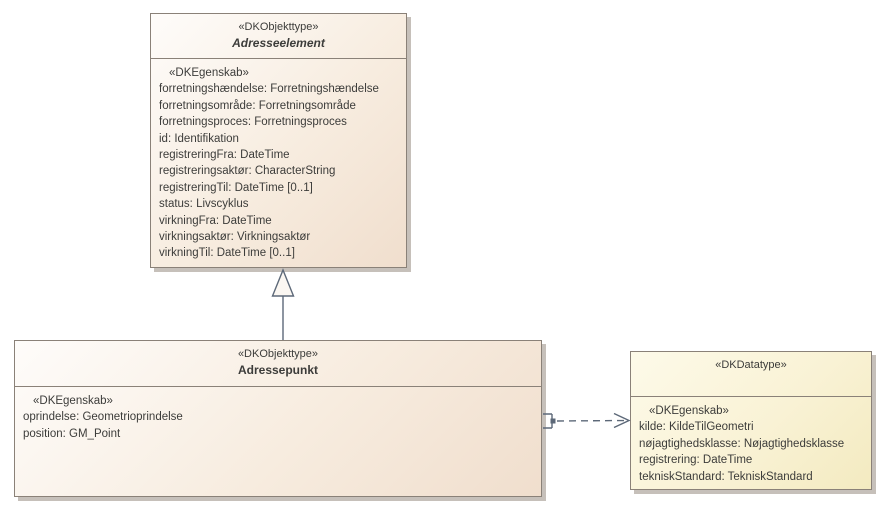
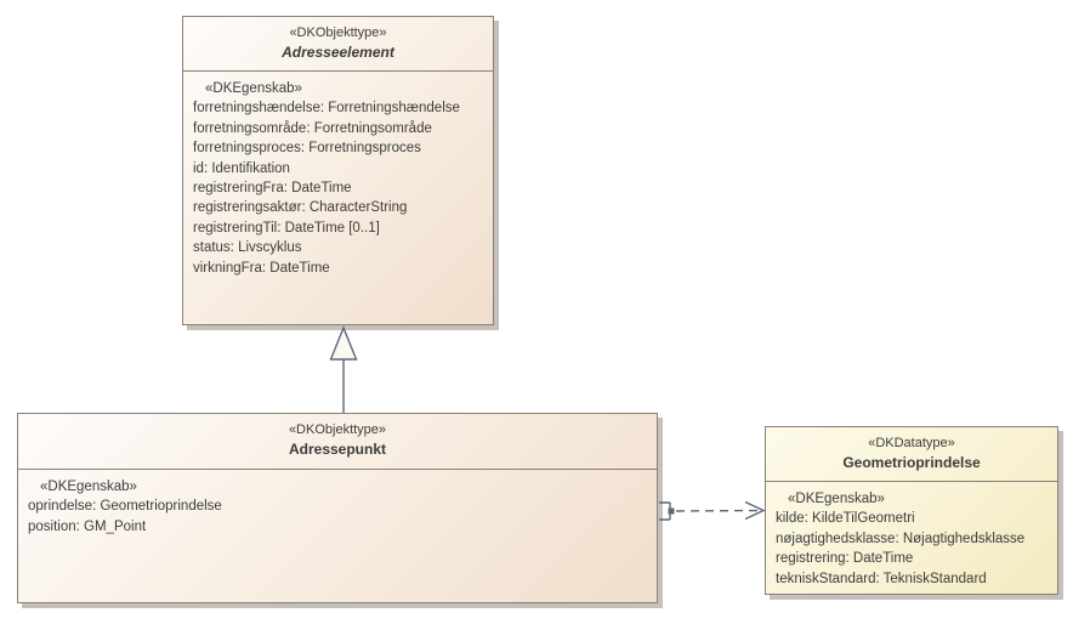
  «DKObjekttype»
  Adresseelement
  «DKEgenskab»
  forretningshændelse: Forretningshændelse
  forretningsområde: Forretningsområde
  forretningsproces: Forretningsproces
  id: Identifikation
  registreringFra: DateTime
  registreringsaktør: CharacterString
  registreringTil: DateTime [0..1]
  status: Livscyklus
  virkningFra: DateTime
- virkningsaktør: Virkningsaktør
- virkningTil: DateTime [0..1]
  «DKObjekttype»
  Adressepunkt
  «DKEgenskab»
  oprindelse: Geometrioprindelse
  position: GM_Point
  «DKDatatype»
+ Geometrioprindelse
  «DKEgenskab»
  kilde: KildeTilGeometri
  nøjagtighedsklasse: Nøjagtighedsklasse
  registrering: DateTime
  tekniskStandard: TekniskStandard
